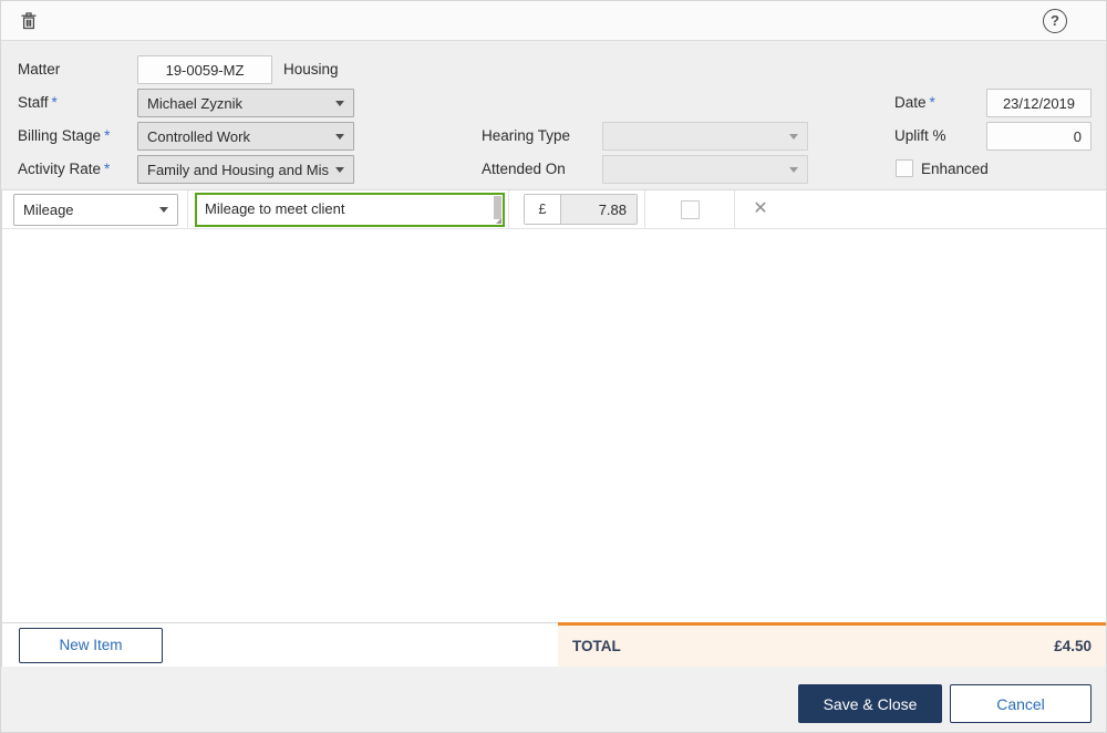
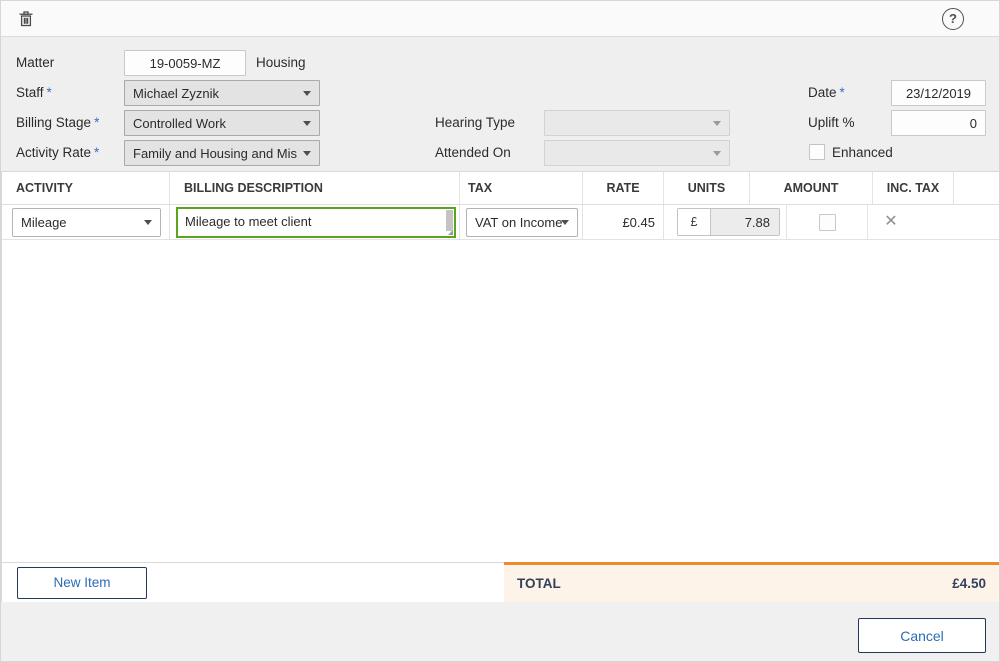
  ?
  Matter
  19-0059-MZ
  Housing
  Staff *
  Michael Zyznik
  Date *
  23/12/2019
  Billing Stage *
  Controlled Work
  Hearing Type
  Uplift %
  0
  Activity Rate *
  Family and Housing and Mis
  Attended On
  Enhanced
+ ACTIVITY
+ BILLING DESCRIPTION
+ TAX
+ RATE
+ UNITS
+ AMOUNT
+ INC. TAX
  Mileage
  Mileage to meet client
+ VAT on Income
+ £0.45
  £
  7.88
  ✕
  New Item
  TOTAL
  £4.50
- Save & Close
  Cancel
